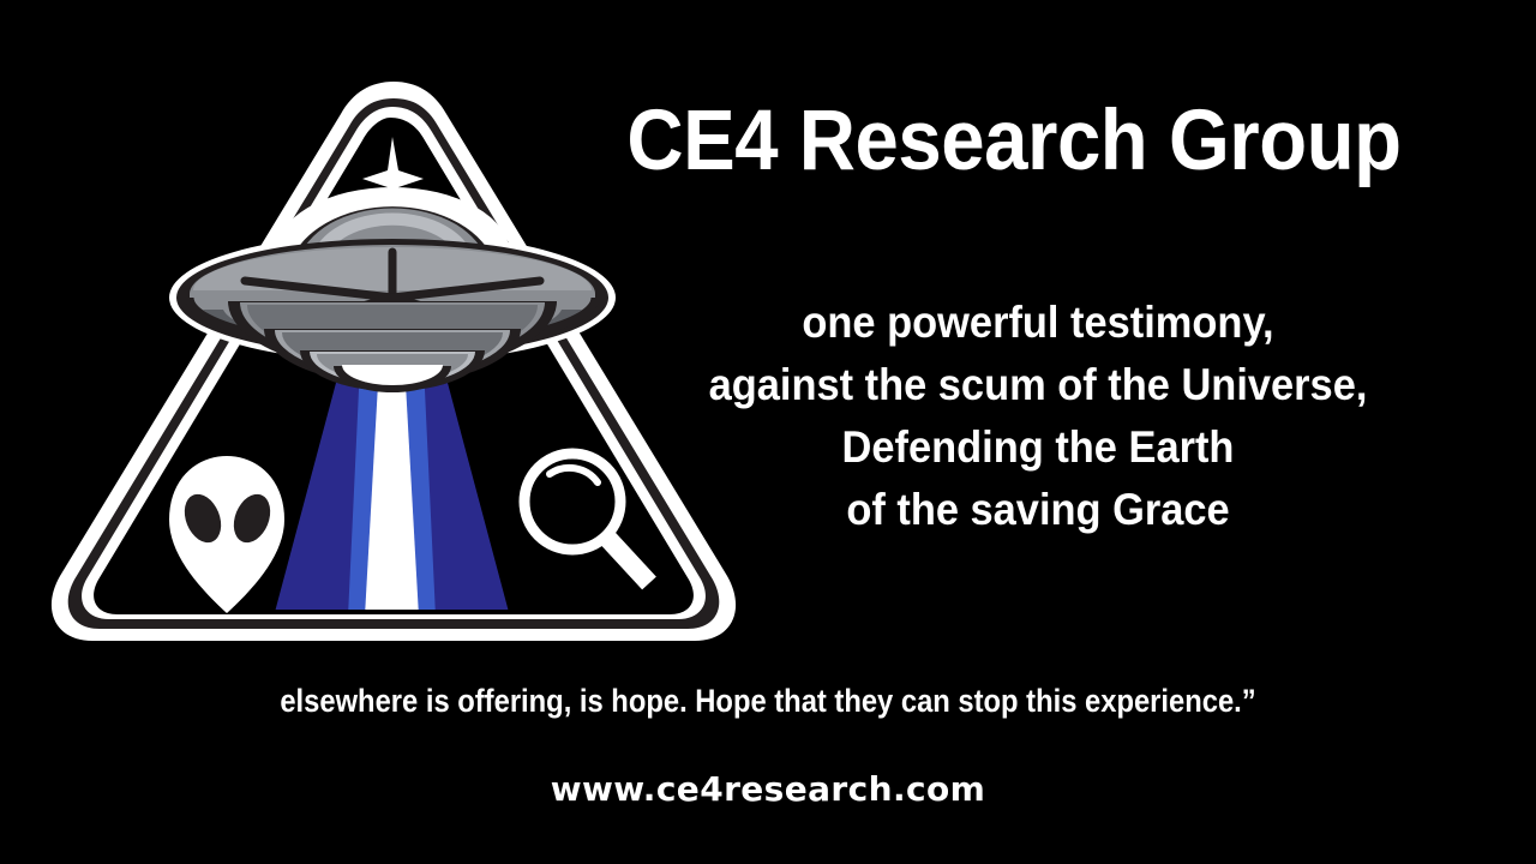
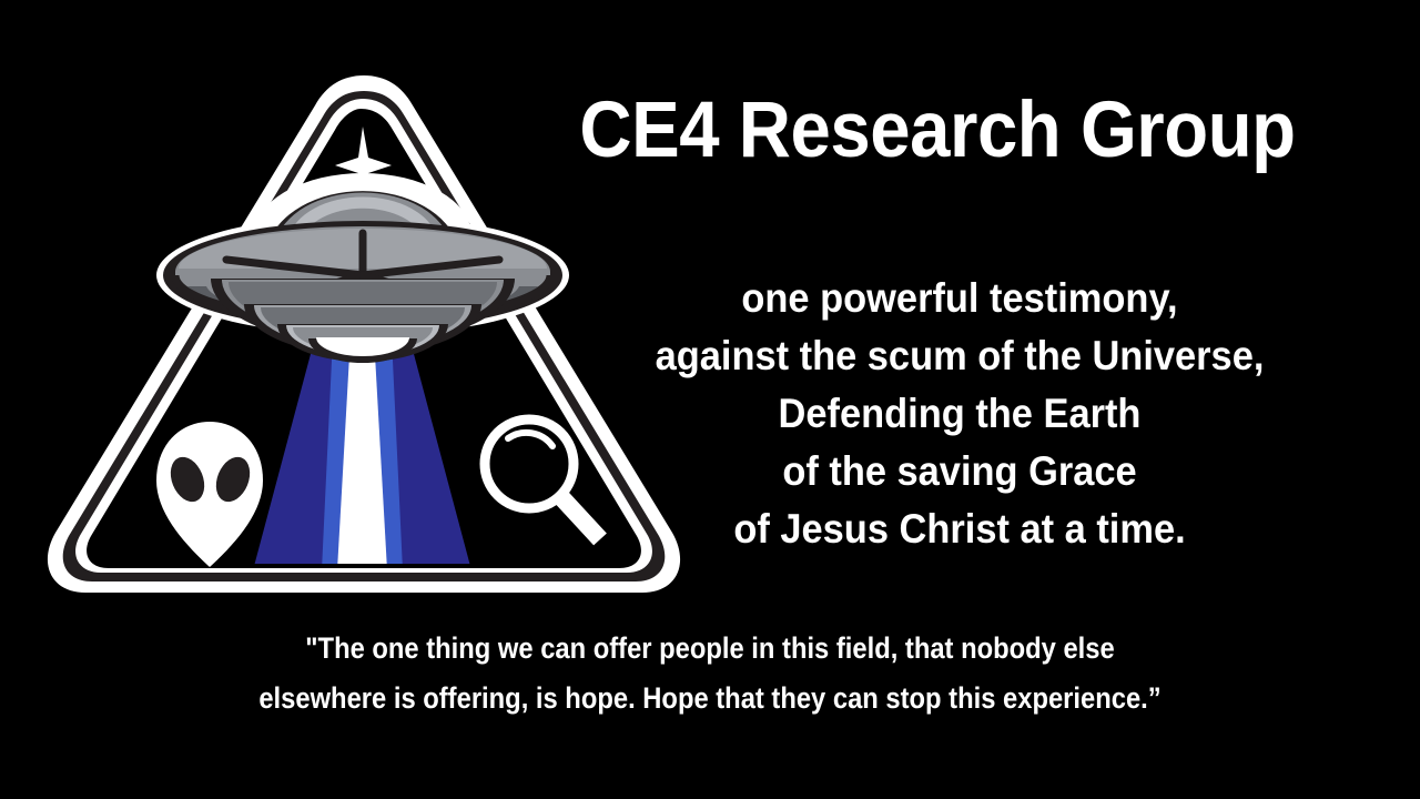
  CE4 Research Group
  one powerful testimony,
  against the scum of the Universe,
  Defending the Earth
  of the saving Grace
+ of Jesus Christ at a time.
+ "The one thing we can offer people in this field, that nobody else
  elsewhere is offering, is hope. Hope that they can stop this experience.”
- www.ce4research.com
